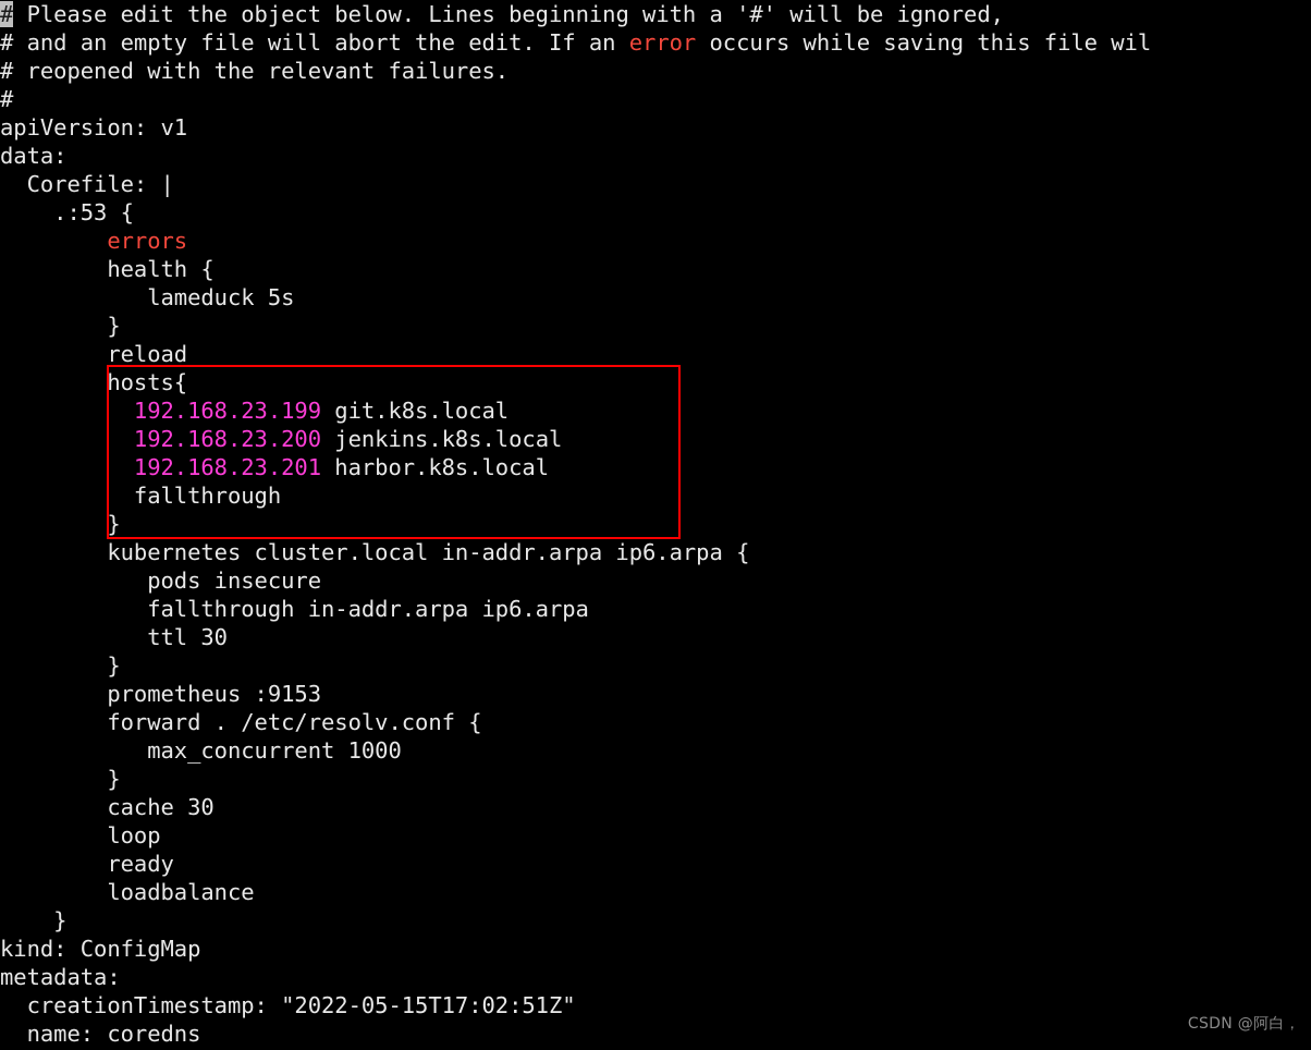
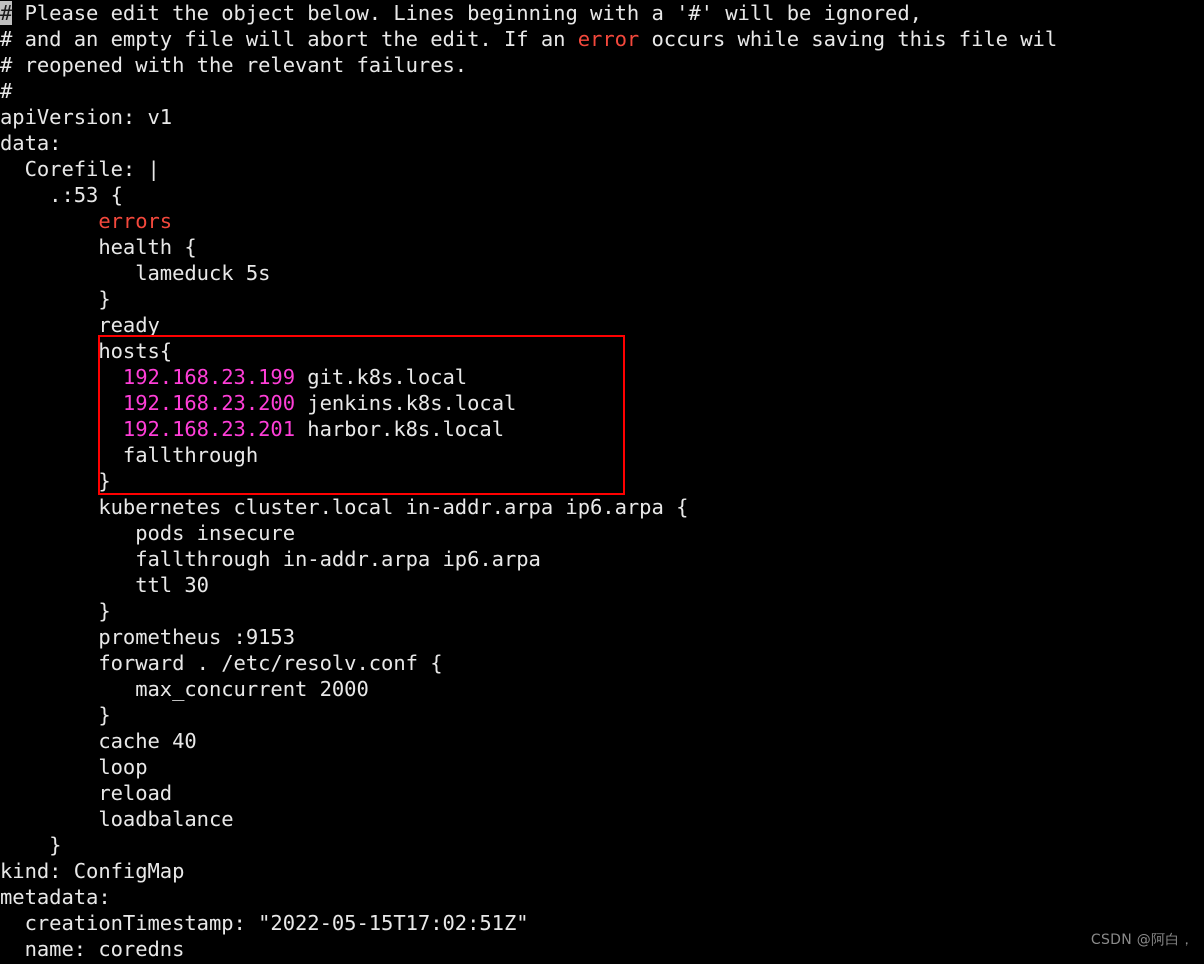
  # Please edit the object below. Lines beginning with a '#' will be ignored,
  # and an empty file will abort the edit. If an error occurs while saving this file wil
  # reopened with the relevant failures.
  #
  apiVersion: v1
  data:
  Corefile: |
  .:53 {
  errors
  health {
  lameduck 5s
  }
- reload
+ ready
  hosts{
  192.168.23.199 git.k8s.local
  192.168.23.200 jenkins.k8s.local
  192.168.23.201 harbor.k8s.local
  fallthrough
  }
  kubernetes cluster.local in-addr.arpa ip6.arpa {
  pods insecure
  fallthrough in-addr.arpa ip6.arpa
  ttl 30
  }
  prometheus :9153
  forward . /etc/resolv.conf {
- max_concurrent 1000
+ max_concurrent 2000
  }
- cache 30
+ cache 40
  loop
- ready
+ reload
  loadbalance
  }
  kind: ConfigMap
  metadata:
  creationTimestamp: "2022-05-15T17:02:51Z"
  name: coredns
  CSDN @阿白，
